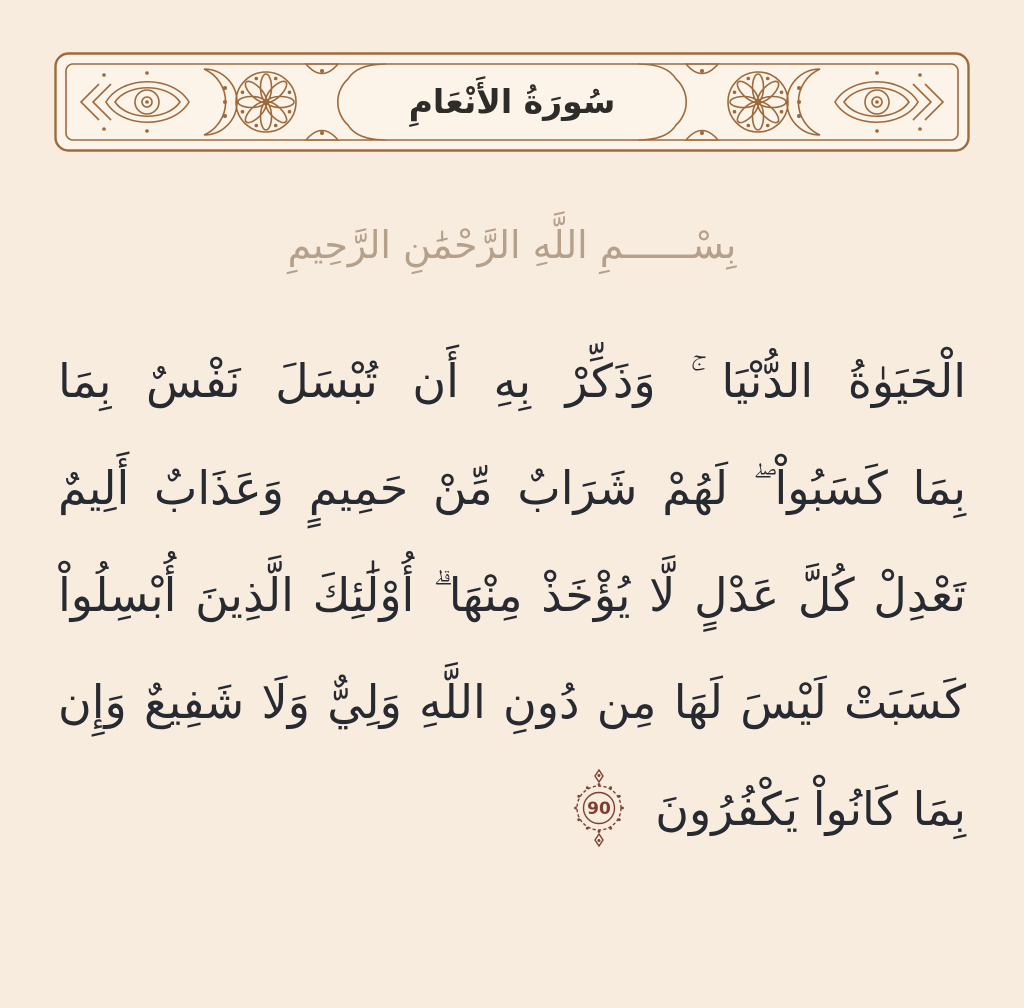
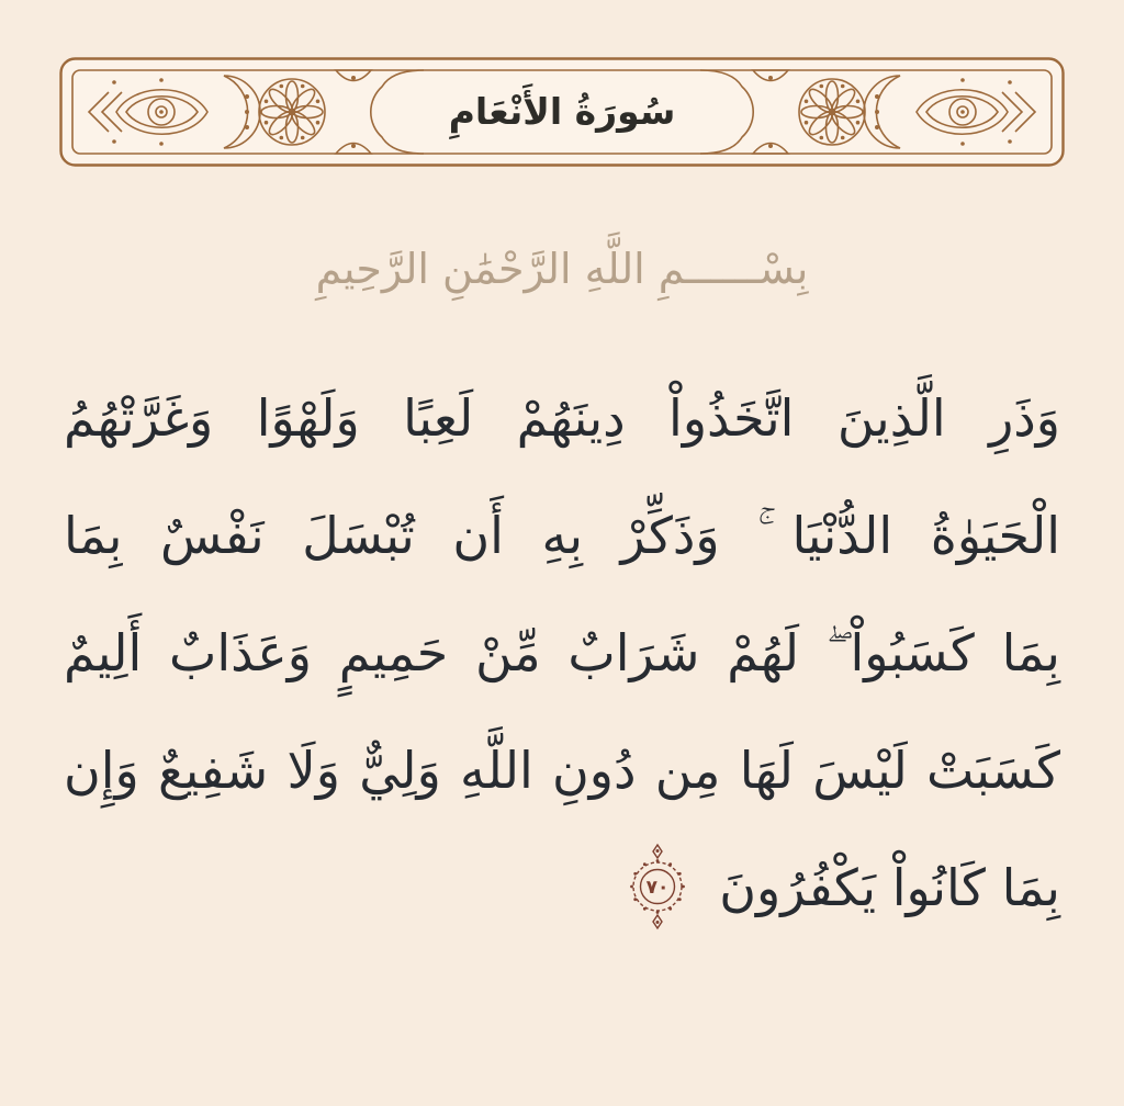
  سُورَةُ الأَنْعَامِ
  بِسْــــــمِ اللَّهِ الرَّحْمَٰنِ الرَّحِيمِ
+ وَذَرِ الَّذِينَ اتَّخَذُواْ دِينَهُمْ لَعِبًا وَلَهْوًا وَغَرَّتْهُمُ
  الْحَيَوٰةُ الدُّنْيَا ۚ وَذَكِّرْ بِهِ أَن تُبْسَلَ نَفْسٌ بِمَا
  بِمَا كَسَبُواْ ۖ لَهُمْ شَرَابٌ مِّنْ حَمِيمٍ وَعَذَابٌ أَلِيمٌ
- تَعْدِلْ كُلَّ عَدْلٍ لَّا يُؤْخَذْ مِنْهَا ۗ أُوْلَٰئِكَ الَّذِينَ أُبْسِلُواْ
  كَسَبَتْ لَيْسَ لَهَا مِن دُونِ اللَّهِ وَلِيٌّ وَلَا شَفِيعٌ وَإِن
  بِمَا كَانُواْ يَكْفُرُونَ
- 90
+ ٧٠
